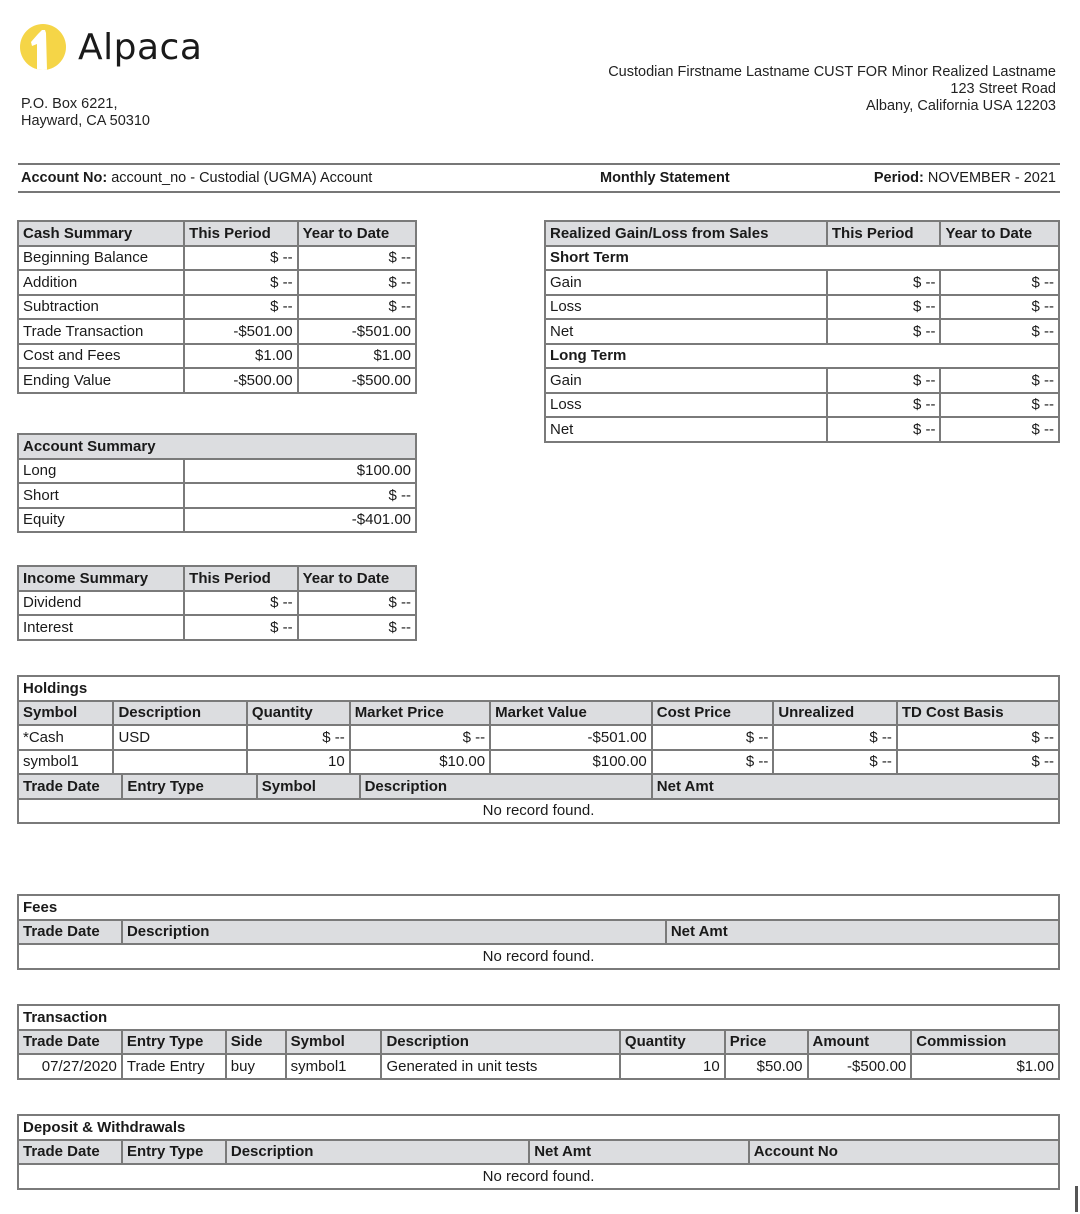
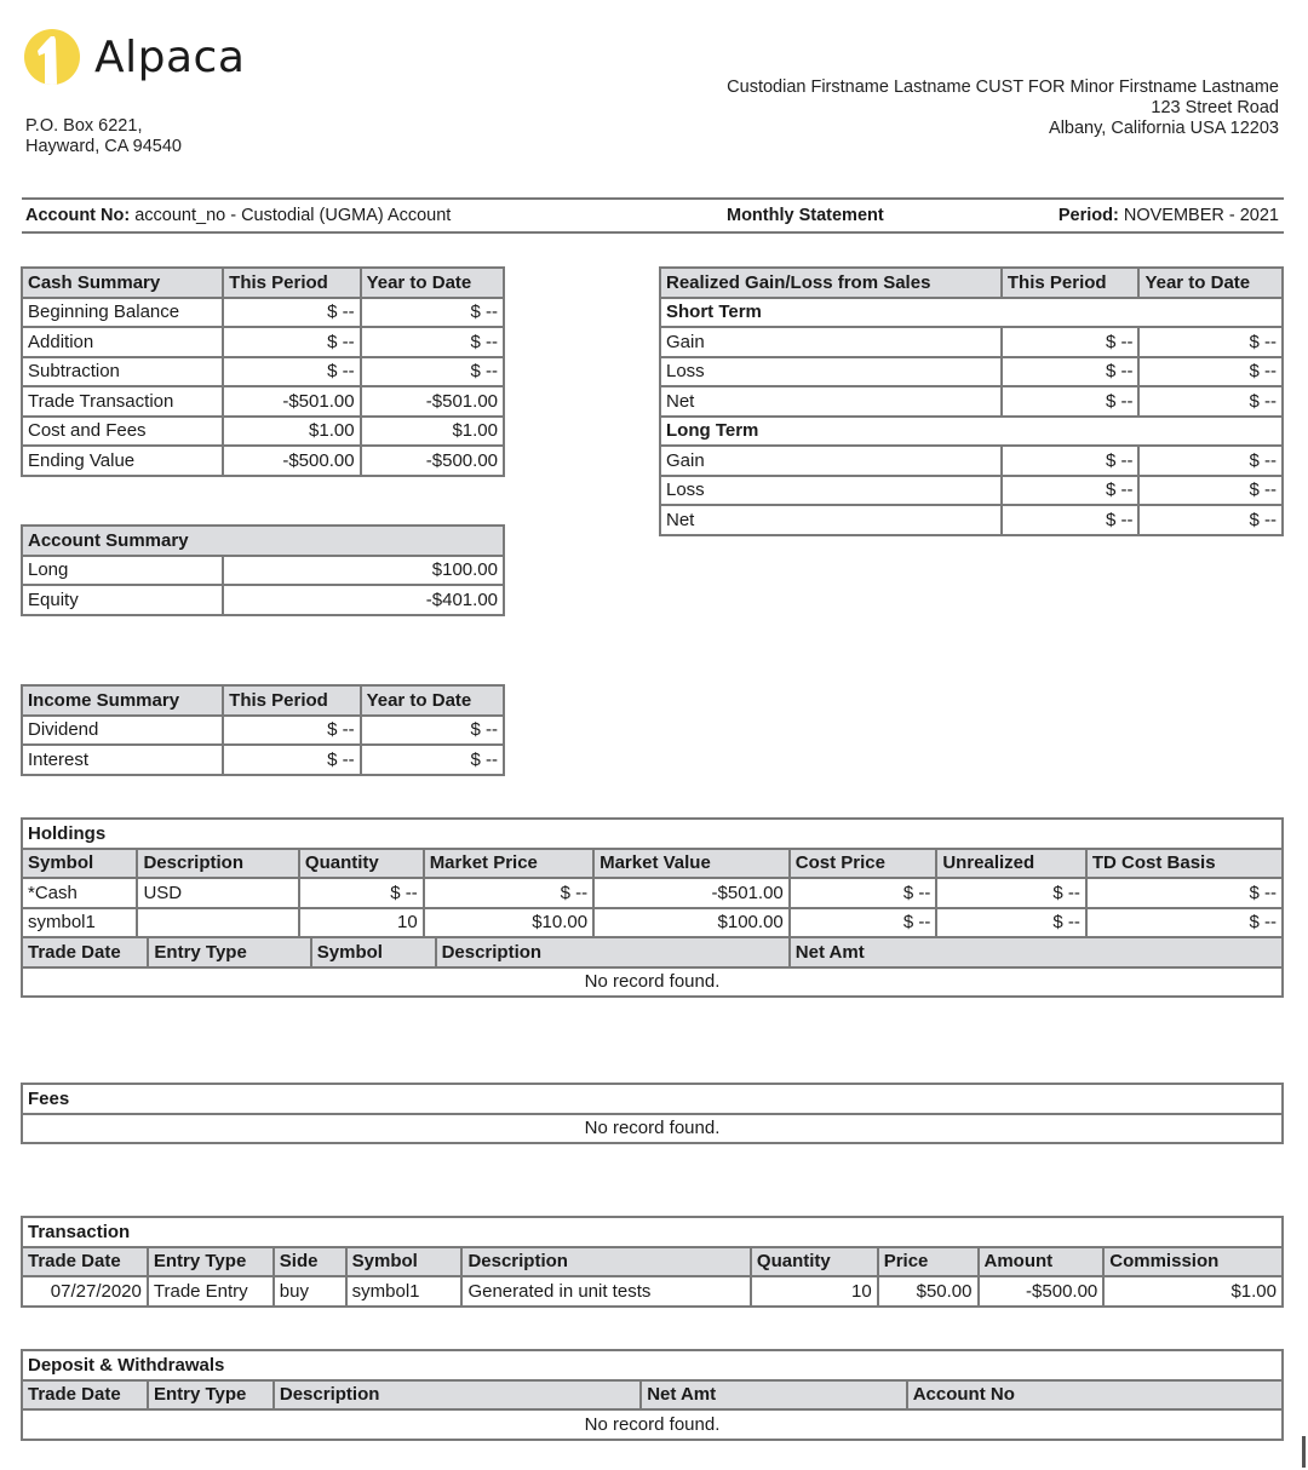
  Alpaca
  P.O. Box 6221,
- Hayward, CA 50310
+ Hayward, CA 94540
- Custodian Firstname Lastname CUST FOR Minor Realized Lastname
+ Custodian Firstname Lastname CUST FOR Minor Firstname Lastname
  123 Street Road
  Albany, California USA 12203
  Account No: account_no - Custodial (UGMA) Account
  Monthly Statement
  Period: NOVEMBER - 2021
  Cash Summary	This Period	Year to Date
  Beginning Balance	$ --	$ --
  Addition	$ --	$ --
  Subtraction	$ --	$ --
  Trade Transaction	-$501.00	-$501.00
  Cost and Fees	$1.00	$1.00
  Ending Value	-$500.00	-$500.00
  Account Summary
  Long	$100.00
- Short	$ --
  Equity	-$401.00
  Income Summary	This Period	Year to Date
  Dividend	$ --	$ --
  Interest	$ --	$ --
  Realized Gain/Loss from Sales	This Period	Year to Date
  Short Term
  Gain	$ --	$ --
  Loss	$ --	$ --
  Net	$ --	$ --
  Long Term
  Gain	$ --	$ --
  Loss	$ --	$ --
  Net	$ --	$ --
  Holdings
  Symbol	Description	Quantity	Market Price	Market Value	Cost Price	Unrealized	TD Cost Basis
  *Cash	USD	$ --	$ --	-$501.00	$ --	$ --	$ --
  symbol1		10	$10.00	$100.00	$ --	$ --	$ --
  Trade Date	Entry Type	Symbol	Description	Net Amt
  No record found.
  Fees
- Trade Date	Description	Net Amt
  No record found.
  Transaction
  Trade Date	Entry Type	Side	Symbol	Description	Quantity	Price	Amount	Commission
  07/27/2020	Trade Entry	buy	symbol1	Generated in unit tests	10	$50.00	-$500.00	$1.00
  Deposit & Withdrawals
  Trade Date	Entry Type	Description	Net Amt	Account No
  No record found.
